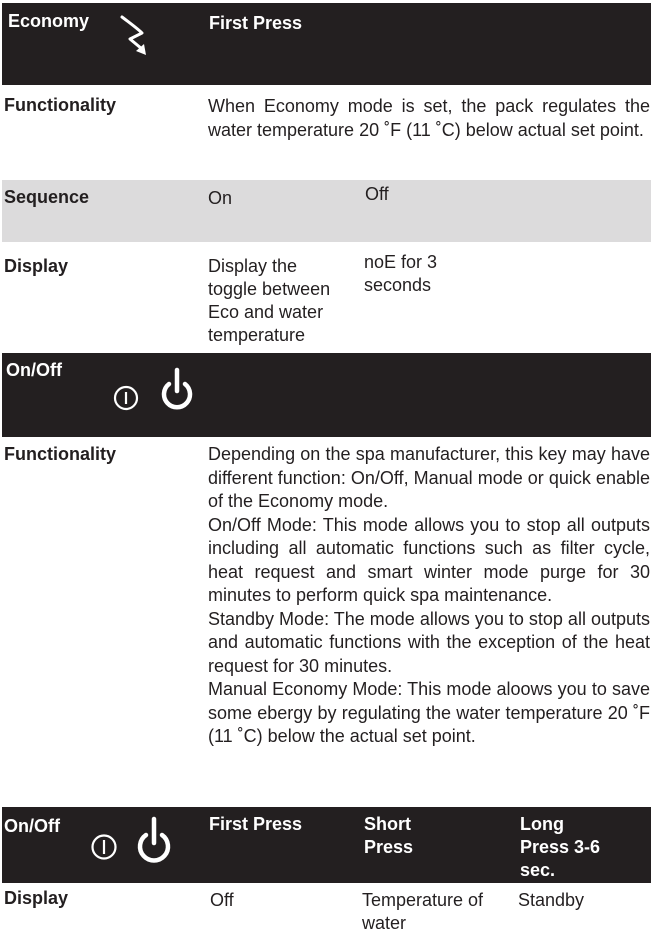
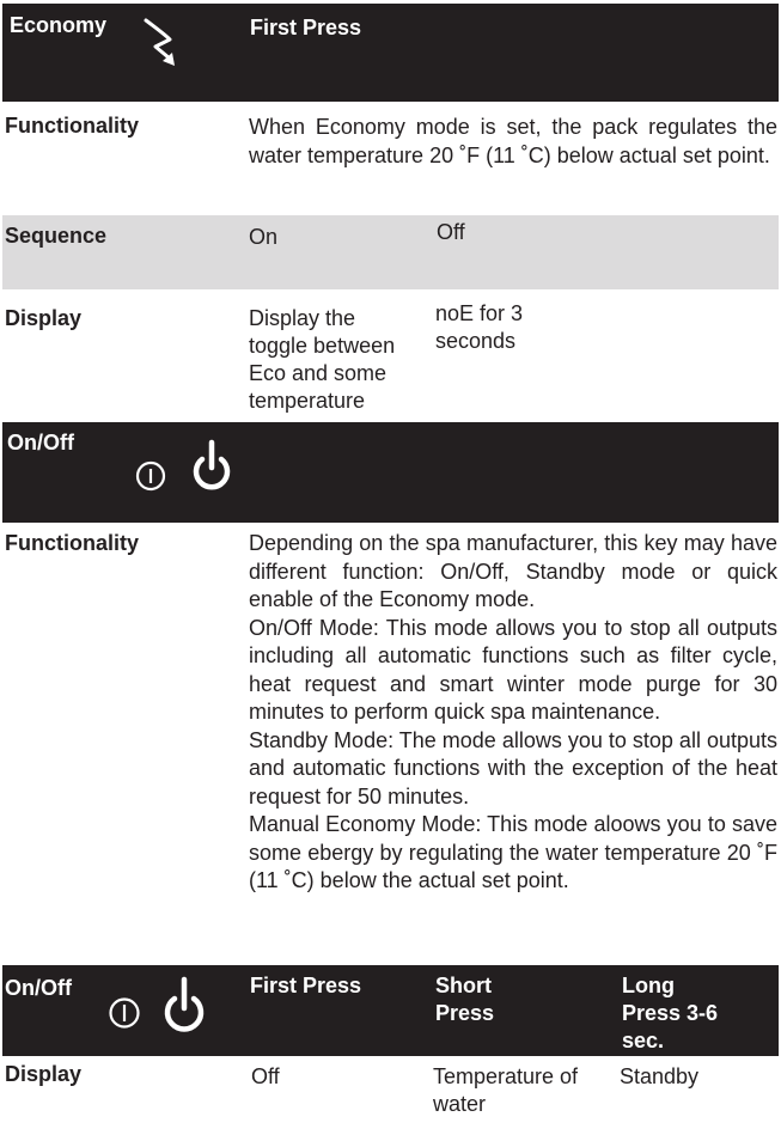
  Economy
  First Press
  Functionality
  When Economy mode is set, the pack regulates the water temperature 20 ˚F (11 ˚C) below actual set point.
  Sequence
  On
  Off
  Display
- Display the toggle between Eco and water temperature
+ Display the toggle between Eco and some temperature
  noE for 3 seconds
  On/Off
  Functionality
- Depending on the spa manufacturer, this key may have different function: On/Off, Manual mode or quick enable of the Economy mode.
+ Depending on the spa manufacturer, this key may have different function: On/Off, Standby mode or quick enable of the Economy mode.
  On/Off Mode: This mode allows you to stop all outputs including all automatic functions such as filter cycle, heat request and smart winter mode purge for 30 minutes to perform quick spa maintenance.
- Standby Mode: The mode allows you to stop all outputs and automatic functions with the exception of the heat request for 30 minutes.
+ Standby Mode: The mode allows you to stop all outputs and automatic functions with the exception of the heat request for 50 minutes.
  Manual Economy Mode: This mode aloows you to save some ebergy by regulating the water temperature 20 ˚F (11 ˚C) below the actual set point.
  On/Off
  First Press
  Short Press
  Long Press 3-6 sec.
  Display
  Off
  Temperature of water
  Standby
